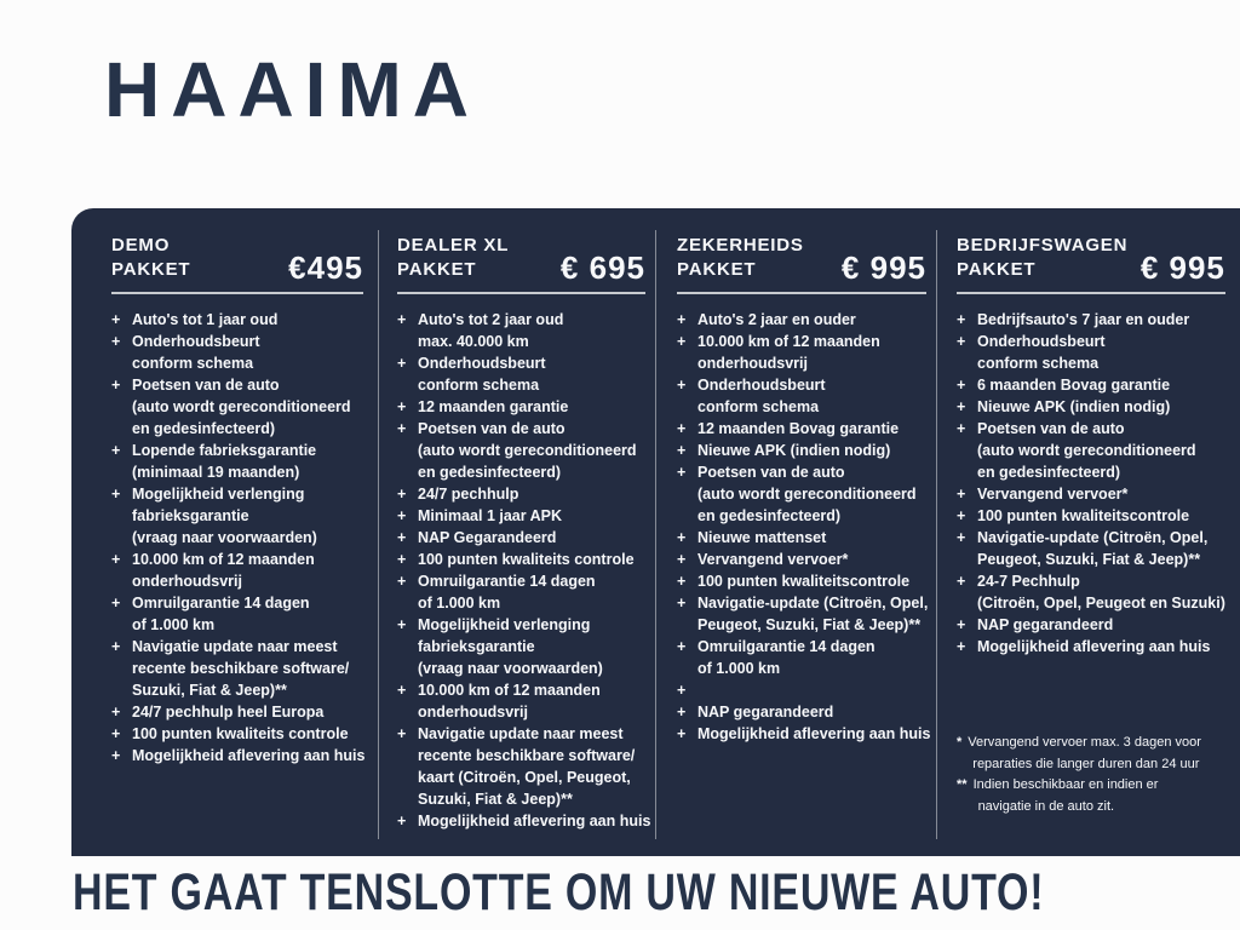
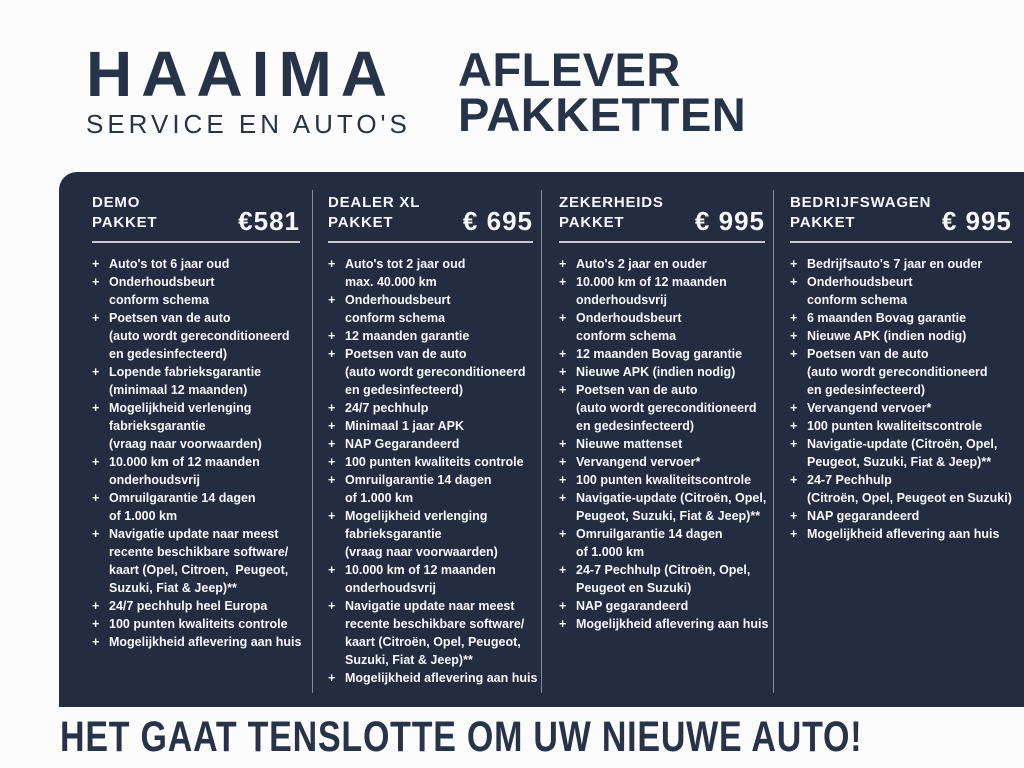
  HAAIMA
+ SERVICE EN AUTO'S
+ AFLEVER
+ PAKKETTEN
  DEMO
  PAKKET
- €495
+ €581
  +
- Auto's tot 1 jaar oud
+ Auto's tot 6 jaar oud
  +
  Onderhoudsbeurt
  conform schema
  +
  Poetsen van de auto
  (auto wordt gereconditioneerd
  en gedesinfecteerd)
  +
  Lopende fabrieksgarantie
- (minimaal 19 maanden)
+ (minimaal 12 maanden)
  +
  Mogelijkheid verlenging
  fabrieksgarantie
  (vraag naar voorwaarden)
  +
  10.000 km of 12 maanden
  onderhoudsvrij
  +
  Omruilgarantie 14 dagen
  of 1.000 km
  +
  Navigatie update naar meest
  recente beschikbare software/
+ kaart (Opel, Citroen, Peugeot,
  Suzuki, Fiat & Jeep)**
  +
  24/7 pechhulp heel Europa
  +
  100 punten kwaliteits controle
  +
  Mogelijkheid aflevering aan huis
  DEALER XL
  PAKKET
  € 695
  +
  Auto's tot 2 jaar oud
  max. 40.000 km
  +
  Onderhoudsbeurt
  conform schema
  +
  12 maanden garantie
  +
  Poetsen van de auto
  (auto wordt gereconditioneerd
  en gedesinfecteerd)
  +
  24/7 pechhulp
  +
  Minimaal 1 jaar APK
  +
  NAP Gegarandeerd
  +
  100 punten kwaliteits controle
  +
  Omruilgarantie 14 dagen
  of 1.000 km
  +
  Mogelijkheid verlenging
  fabrieksgarantie
  (vraag naar voorwaarden)
  +
  10.000 km of 12 maanden
  onderhoudsvrij
  +
  Navigatie update naar meest
  recente beschikbare software/
  kaart (Citroën, Opel, Peugeot,
  Suzuki, Fiat & Jeep)**
  +
  Mogelijkheid aflevering aan huis
  ZEKERHEIDS
  PAKKET
  € 995
  +
  Auto's 2 jaar en ouder
  +
  10.000 km of 12 maanden
  onderhoudsvrij
  +
  Onderhoudsbeurt
  conform schema
  +
  12 maanden Bovag garantie
  +
  Nieuwe APK (indien nodig)
  +
  Poetsen van de auto
  (auto wordt gereconditioneerd
  en gedesinfecteerd)
  +
  Nieuwe mattenset
  +
  Vervangend vervoer*
  +
  100 punten kwaliteitscontrole
  +
  Navigatie-update (Citroën, Opel,
  Peugeot, Suzuki, Fiat & Jeep)**
  +
  Omruilgarantie 14 dagen
  of 1.000 km
  +
+ 24-7 Pechhulp (Citroën, Opel,
+ Peugeot en Suzuki)
  +
  NAP gegarandeerd
  +
  Mogelijkheid aflevering aan huis
  BEDRIJFSWAGEN
  PAKKET
  € 995
  +
  Bedrijfsauto's 7 jaar en ouder
  +
  Onderhoudsbeurt
  conform schema
  +
  6 maanden Bovag garantie
  +
  Nieuwe APK (indien nodig)
  +
  Poetsen van de auto
  (auto wordt gereconditioneerd
  en gedesinfecteerd)
  +
  Vervangend vervoer*
  +
  100 punten kwaliteitscontrole
  +
  Navigatie-update (Citroën, Opel,
  Peugeot, Suzuki, Fiat & Jeep)**
  +
  24-7 Pechhulp
  (Citroën, Opel, Peugeot en Suzuki)
  +
  NAP gegarandeerd
  +
  Mogelijkheid aflevering aan huis
- *
- Vervangend vervoer max. 3 dagen voor
- reparaties die langer duren dan 24 uur
- **
- Indien beschikbaar en indien er
- navigatie in de auto zit.
  HET GAAT TENSLOTTE OM UW NIEUWE AUTO!
